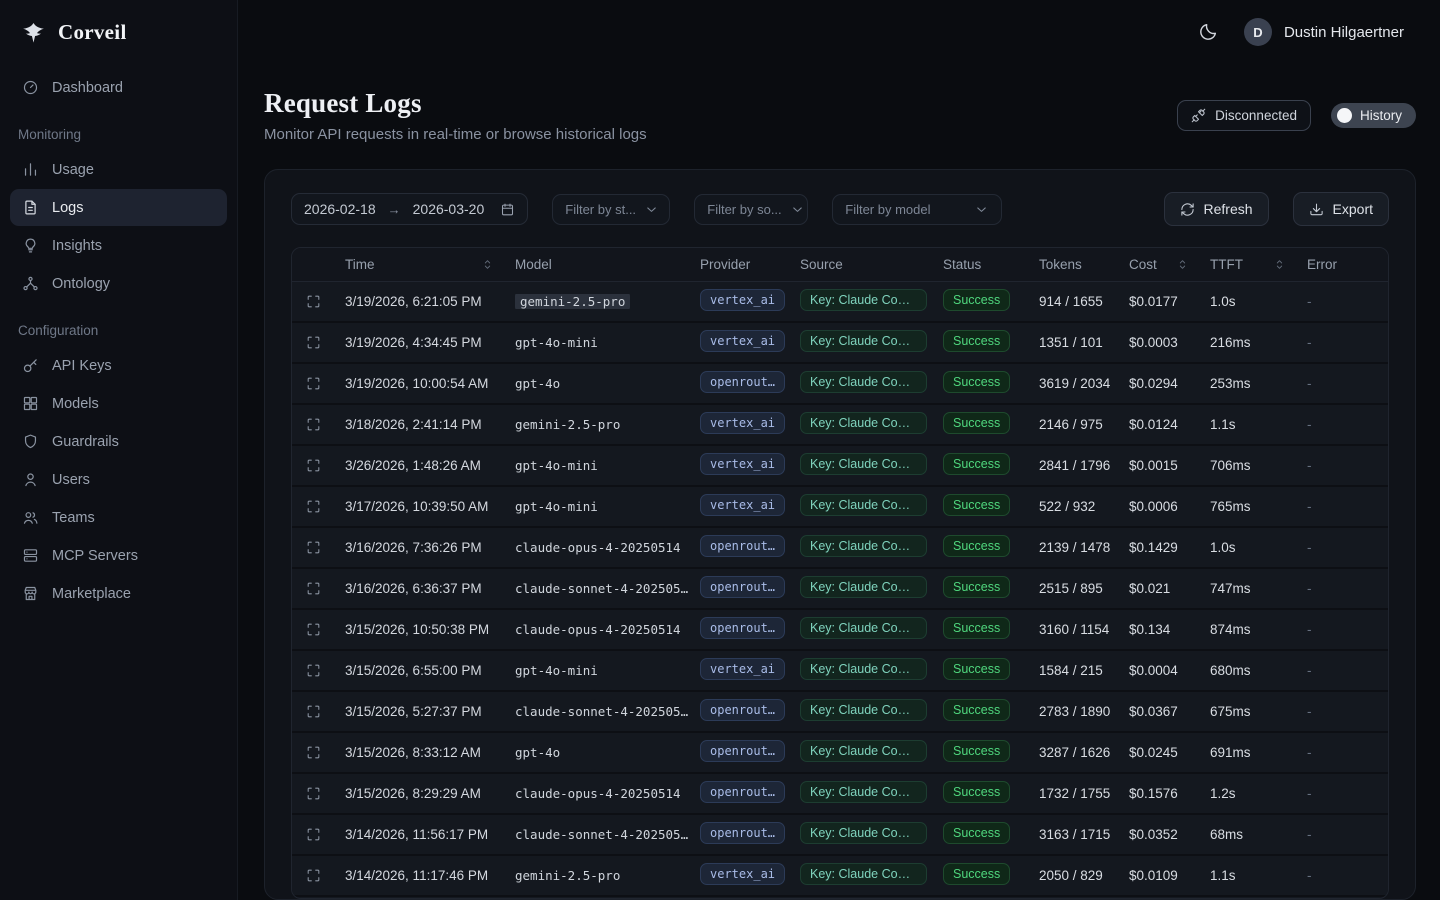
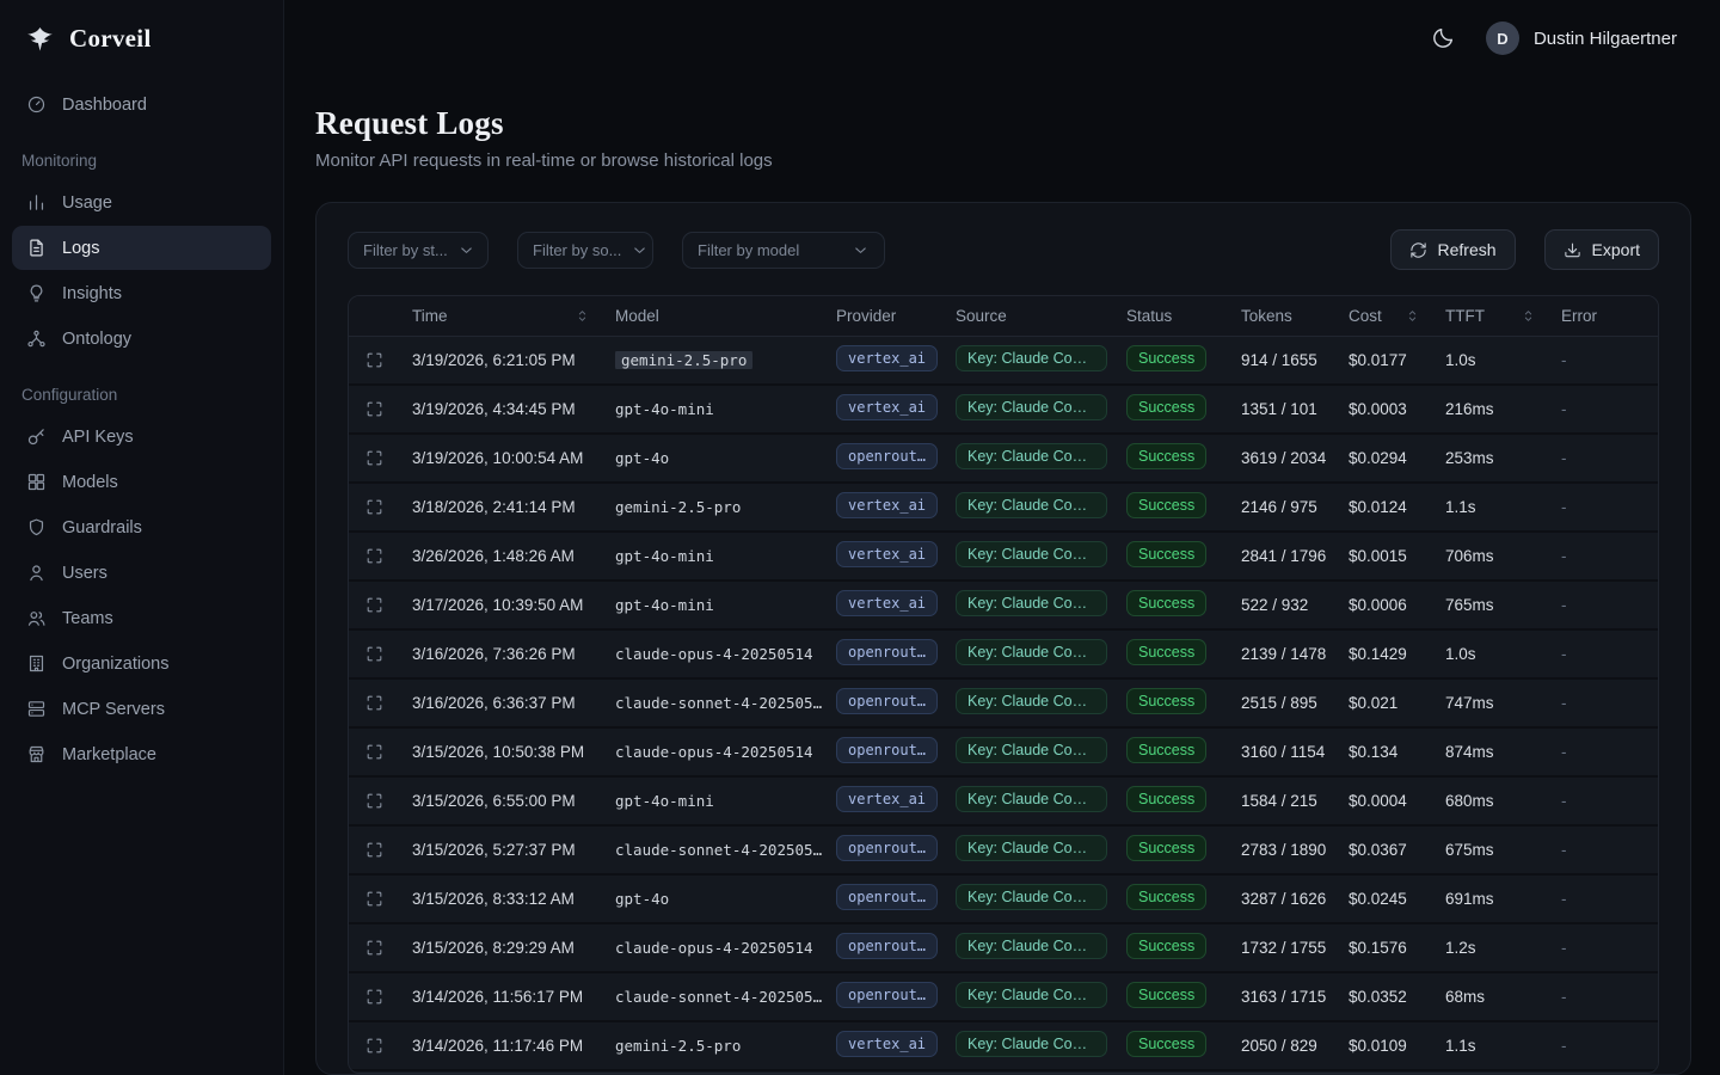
  Corveil
  Dashboard
  Monitoring
  Usage
  Logs
  Insights
  Ontology
  Configuration
  API Keys
  Models
  Guardrails
  Users
  Teams
+ Organizations
  MCP Servers
  Marketplace
  D
  Dustin Hilgaertner
  Request Logs
  Monitor API requests in real-time or browse historical logs
- Disconnected
- History
- 2026-02-18
- →
- 2026-03-20
  Filter by st...
  Filter by so...
  Filter by model
  Refresh
  Export
  Time
  Model
  Provider
  Source
  Status
  Tokens
  Cost
  TTFT
  Error
  3/19/2026, 6:21:05 PM
  gemini-2.5-pro
  vertex_ai
  Key: Claude Code -
  Success
  914 / 1655
  $0.0177
  1.0s
  -
  3/19/2026, 4:34:45 PM
  gpt-4o-mini
  vertex_ai
  Key: Claude Code -
  Success
  1351 / 101
  $0.0003
  216ms
  -
  3/19/2026, 10:00:54 AM
  gpt-4o
  openrouter
  Key: Claude Code -
  Success
  3619 / 2034
  $0.0294
  253ms
  -
  3/18/2026, 2:41:14 PM
  gemini-2.5-pro
  vertex_ai
  Key: Claude Code -
  Success
  2146 / 975
  $0.0124
  1.1s
  -
  3/26/2026, 1:48:26 AM
  gpt-4o-mini
  vertex_ai
  Key: Claude Code -
  Success
  2841 / 1796
  $0.0015
  706ms
  -
  3/17/2026, 10:39:50 AM
  gpt-4o-mini
  vertex_ai
  Key: Claude Code -
  Success
  522 / 932
  $0.0006
  765ms
  -
  3/16/2026, 7:36:26 PM
  claude-opus-4-20250514
  openrouter
  Key: Claude Code -
  Success
  2139 / 1478
  $0.1429
  1.0s
  -
  3/16/2026, 6:36:37 PM
  claude-sonnet-4-202505…
  openrouter
  Key: Claude Code -
  Success
  2515 / 895
  $0.021
  747ms
  -
  3/15/2026, 10:50:38 PM
  claude-opus-4-20250514
  openrouter
  Key: Claude Code -
  Success
  3160 / 1154
  $0.134
  874ms
  -
  3/15/2026, 6:55:00 PM
  gpt-4o-mini
  vertex_ai
  Key: Claude Code -
  Success
  1584 / 215
  $0.0004
  680ms
  -
  3/15/2026, 5:27:37 PM
  claude-sonnet-4-202505…
  openrouter
  Key: Claude Code -
  Success
  2783 / 1890
  $0.0367
  675ms
  -
  3/15/2026, 8:33:12 AM
  gpt-4o
  openrouter
  Key: Claude Code -
  Success
  3287 / 1626
  $0.0245
  691ms
  -
  3/15/2026, 8:29:29 AM
  claude-opus-4-20250514
  openrouter
  Key: Claude Code -
  Success
  1732 / 1755
  $0.1576
  1.2s
  -
  3/14/2026, 11:56:17 PM
  claude-sonnet-4-202505…
  openrouter
  Key: Claude Code -
  Success
  3163 / 1715
  $0.0352
  68ms
  -
  3/14/2026, 11:17:46 PM
  gemini-2.5-pro
  vertex_ai
  Key: Claude Code -
  Success
  2050 / 829
  $0.0109
  1.1s
  -
